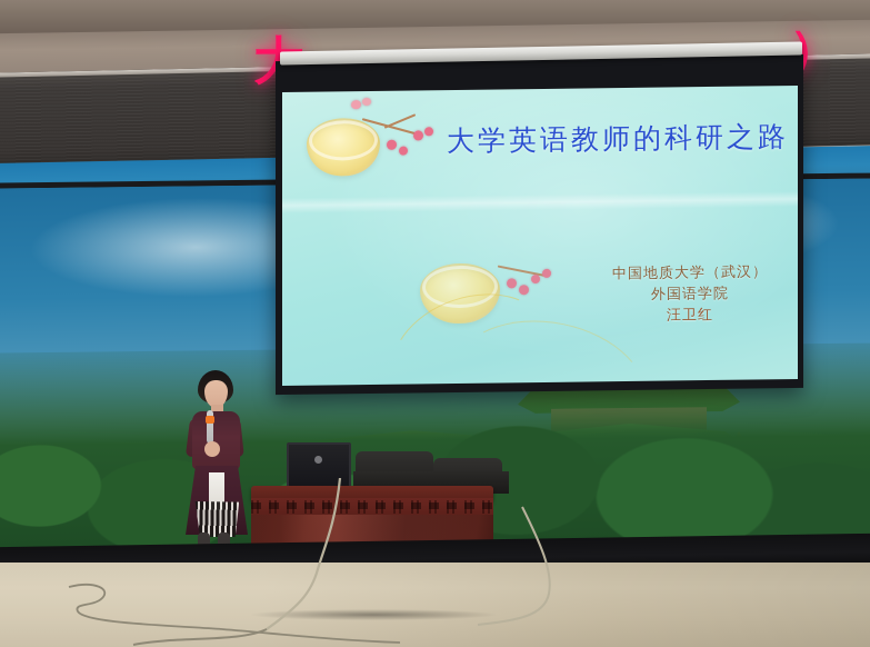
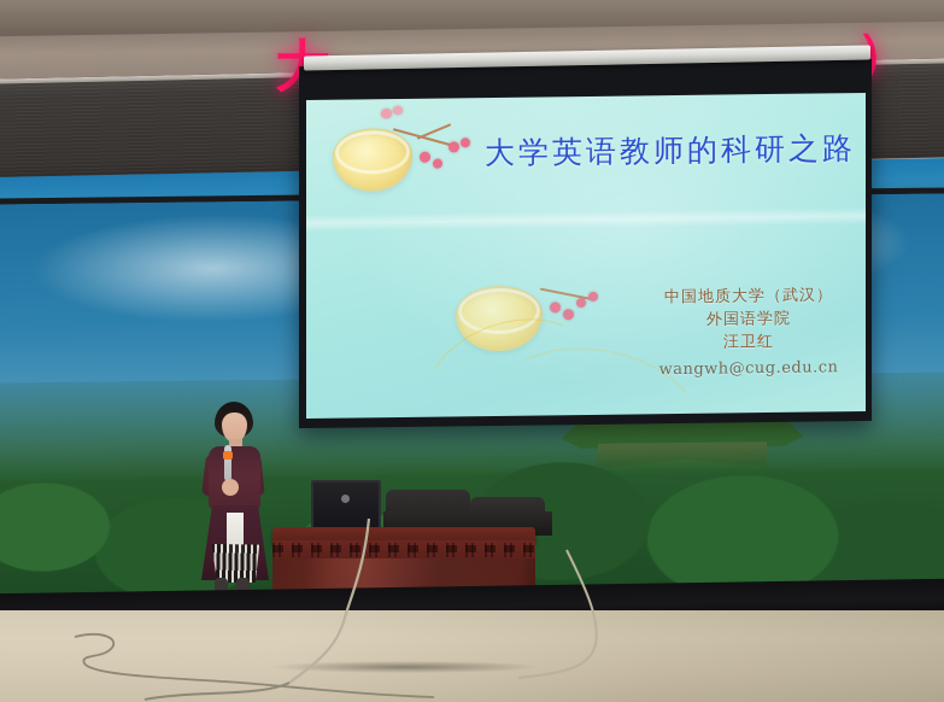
  大
  ）
  大学英语教师的科研之路
  中国地质大学（武汉）
  外国语学院
  汪卫红
+ wangwh@cug.edu.cn
